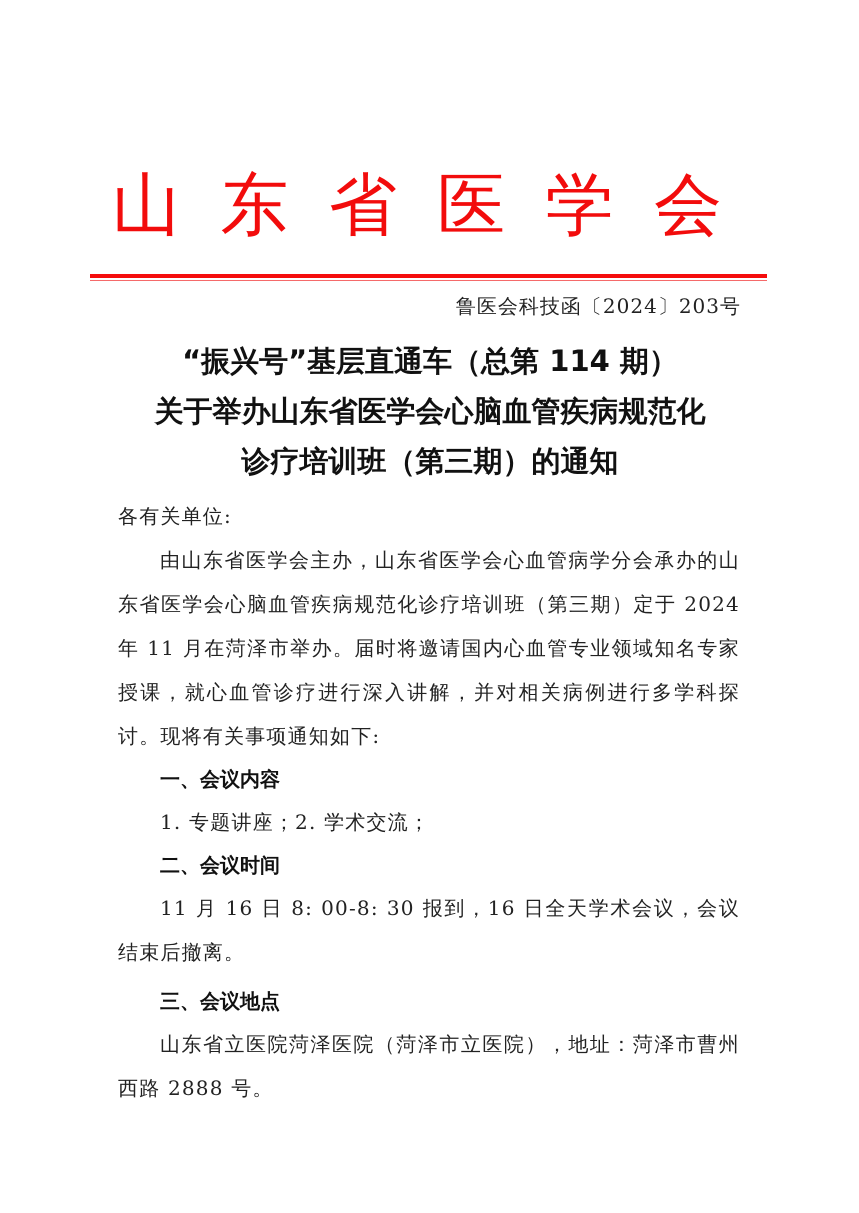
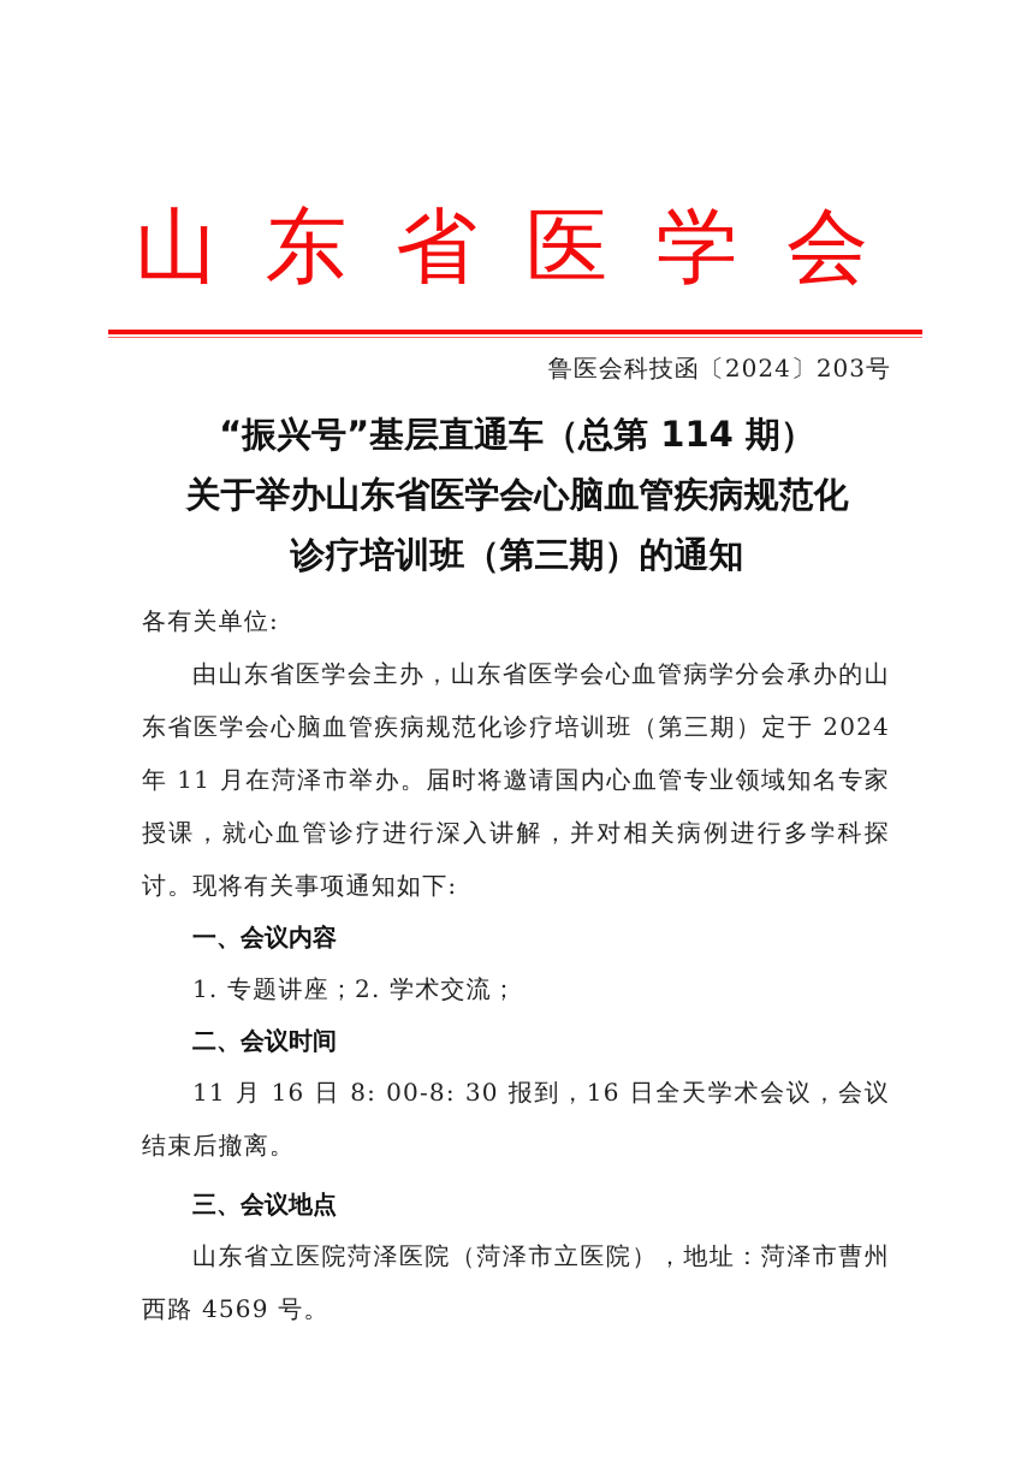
  山
  东
  省
  医
  学
  会
  鲁医会科技函〔2024〕203号
  “振兴号”基层直通车（总第 114 期）
  关于举办山东省医学会心脑血管疾病规范化
  诊疗培训班（第三期）的通知
  各有关单位:
  由山东省医学会主办，山东省医学会心血管病学分会承办的山东省医学会心脑血管疾病规范化诊疗培训班（第三期）定于 2024 年 11 月在菏泽市举办。届时将邀请国内心血管专业领域知名专家授课，就心血管诊疗进行深入讲解，并对相关病例进行多学科探讨。现将有关事项通知如下:
  一、会议内容
  1. 专题讲座；2. 学术交流；
  二、会议时间
  11 月 16 日 8: 00-8: 30 报到，16 日全天学术会议，会议结束后撤离。
  三、会议地点
- 山东省立医院菏泽医院（菏泽市立医院），地址：菏泽市曹州西路 2888 号。
+ 山东省立医院菏泽医院（菏泽市立医院），地址：菏泽市曹州西路 4569 号。
